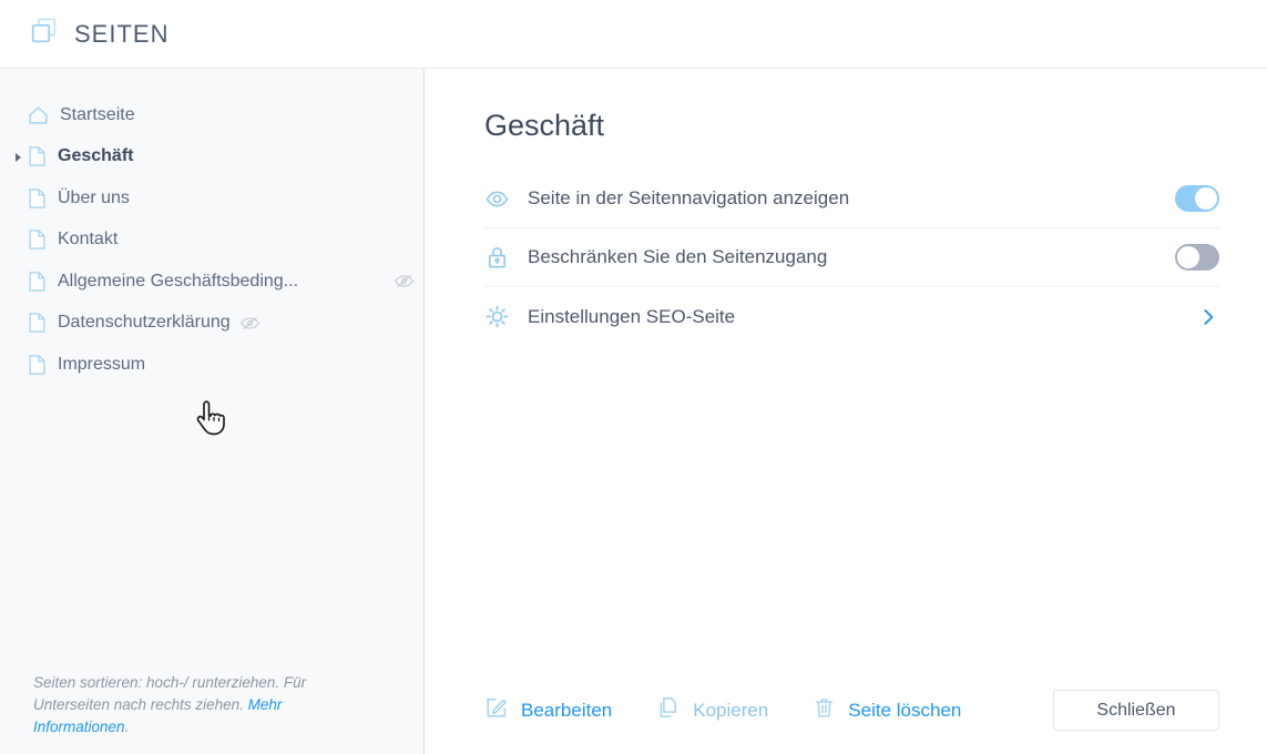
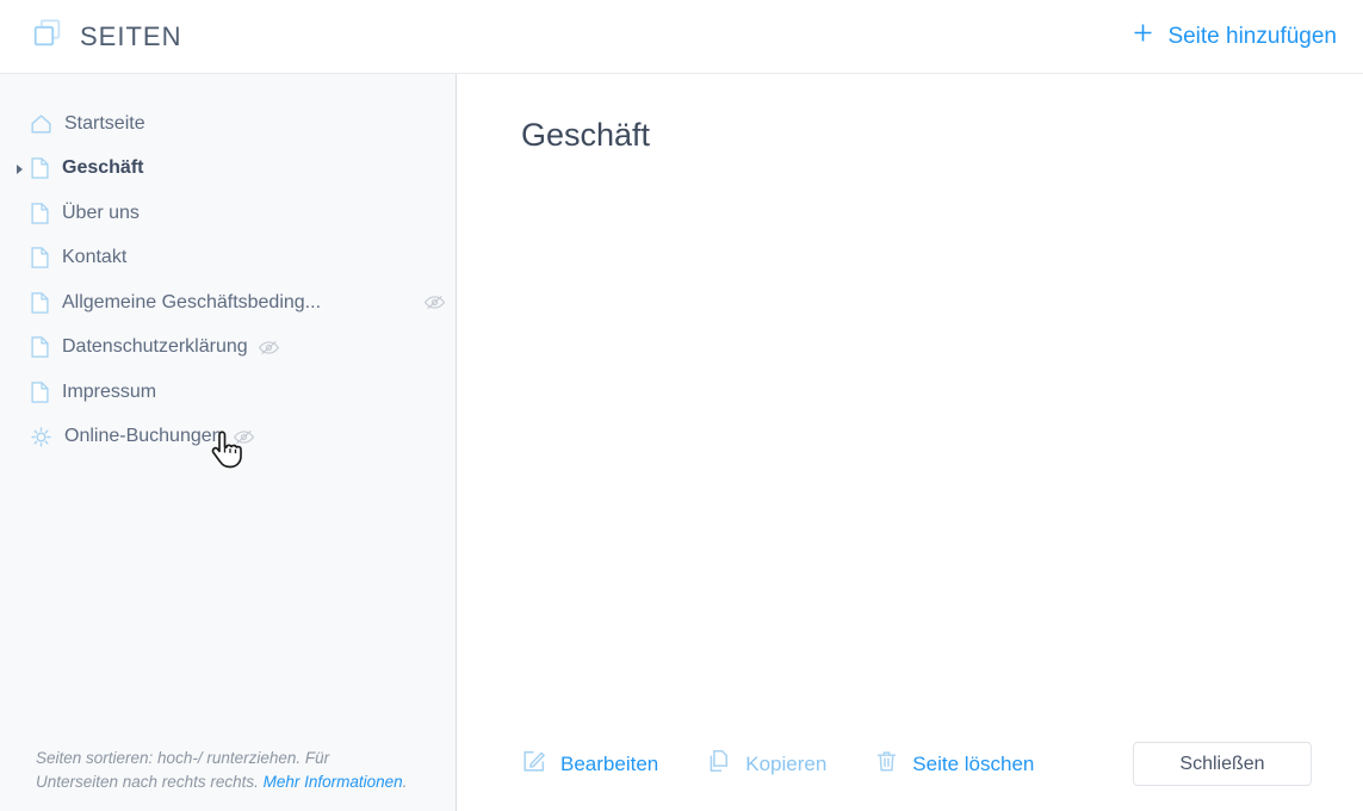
  SEITEN
+ Seite hinzufügen
  Startseite
  Geschäft
  Über uns
  Kontakt
  Allgemeine Geschäftsbeding...
  Datenschutzerklärung
  Impressum
+ Online-Buchungen
- Seiten sortieren: hoch-/ runterziehen. Für Unterseiten nach rechts ziehen. Mehr Informationen.
+ Seiten sortieren: hoch-/ runterziehen. Für Unterseiten nach rechts rechts. Mehr Informationen.
  Geschäft
- Seite in der Seitennavigation anzeigen
- Beschränken Sie den Seitenzugang
- Einstellungen SEO-Seite
  Bearbeiten
  Kopieren
  Seite löschen
  Schließen
